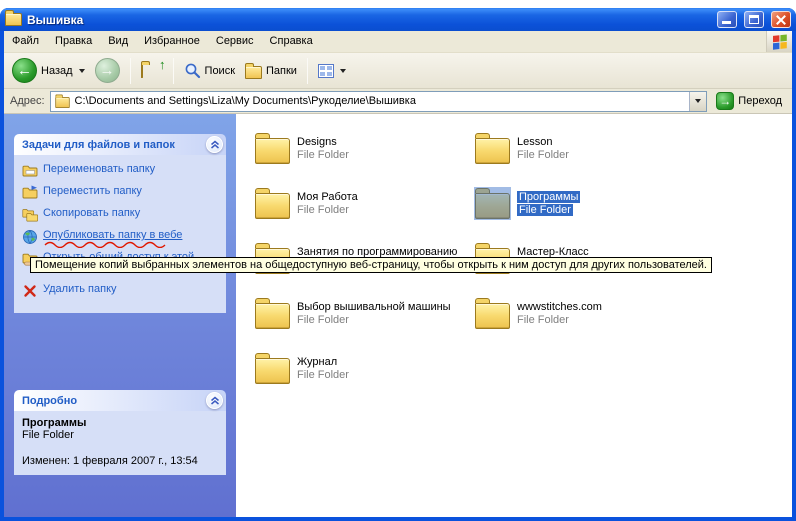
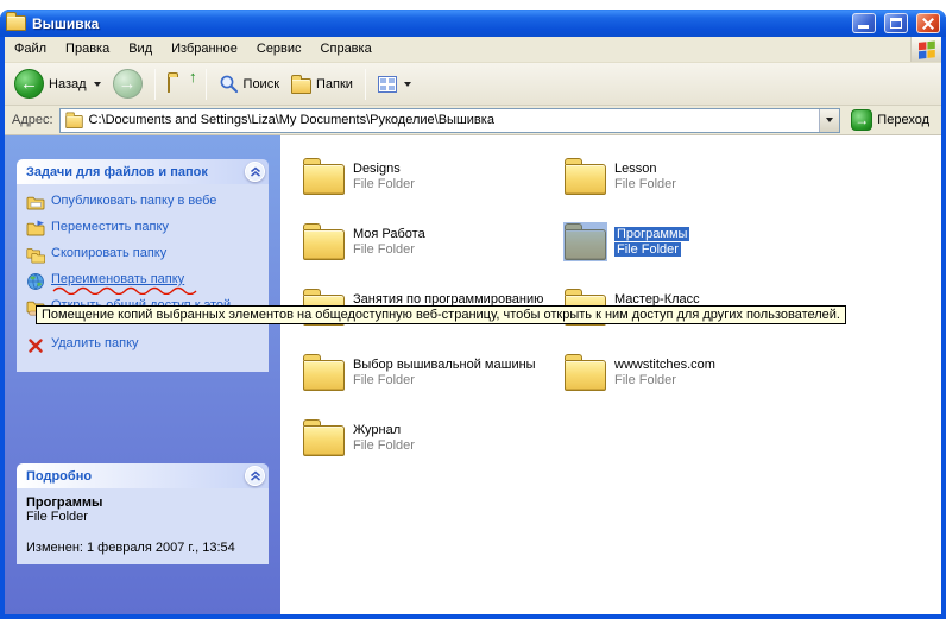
  Вышивка
  Файл
  Правка
  Вид
  Избранное
  Сервис
  Справка
  ←
  Назад
  →
  ↑
  Поиск
  Папки
  Адрес:
  C:\Documents and Settings\Liza\My Documents\Рукоделие\Вышивка
  →
  Переход
  Задачи для файлов и папок
- Переименовать папку
+ Опубликовать папку в вебе
  Переместить папку
  Скопировать папку
- Опубликовать папку в вебе
+ Переименовать папку
  Удалить папку
  Подробно
  Программы
  File Folder
  Изменен: 1 февраля 2007 г., 13:54
  Designs
  File Folder
  Lesson
  File Folder
  Моя Работа
  File Folder
  Программы
  File Folder
  Занятия по программированию
  Мастер-Класс
  Выбор вышивальной машины
  File Folder
  wwwstitches.com
  File Folder
  Журнал
  File Folder
  Помещение копий выбранных элементов на общедоступную веб-страницу, чтобы открыть к ним доступ для других пользователей.
